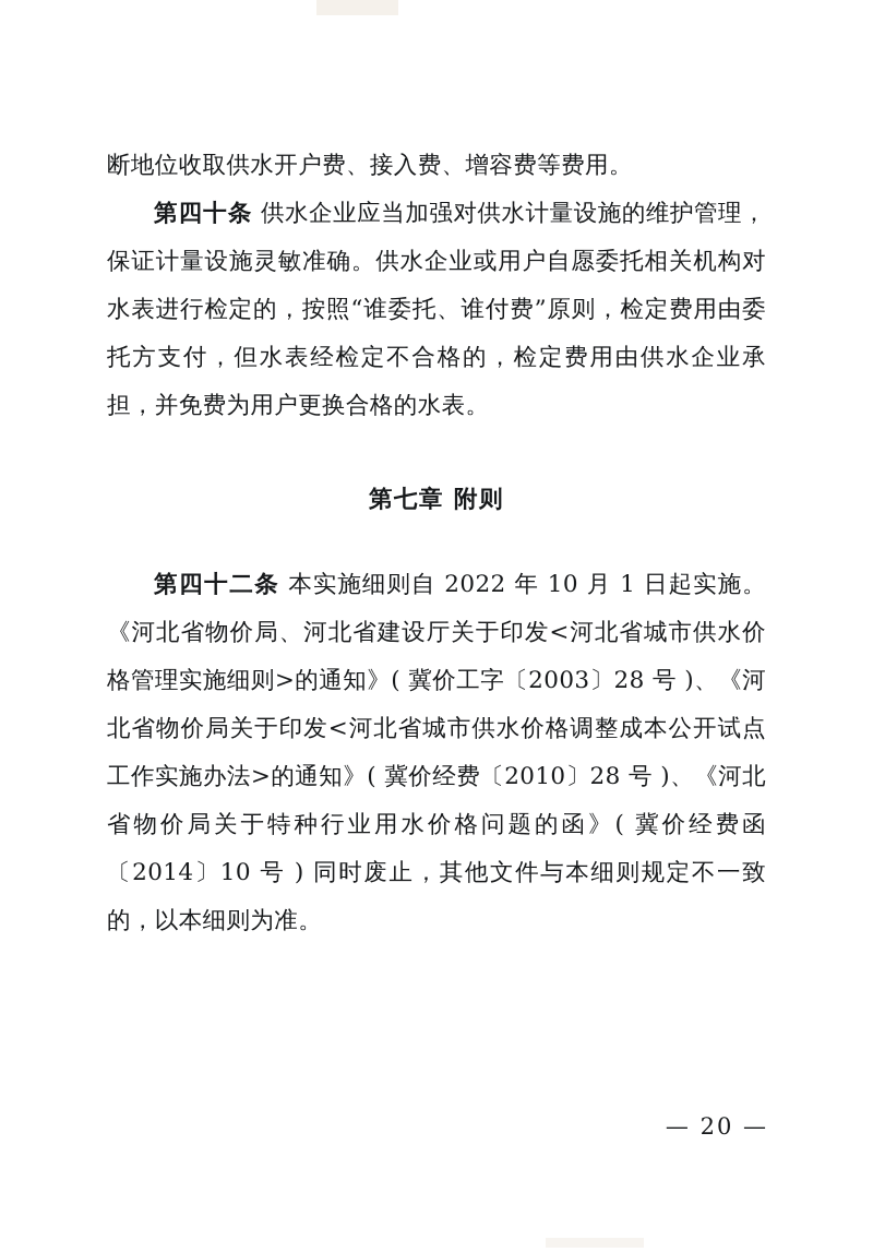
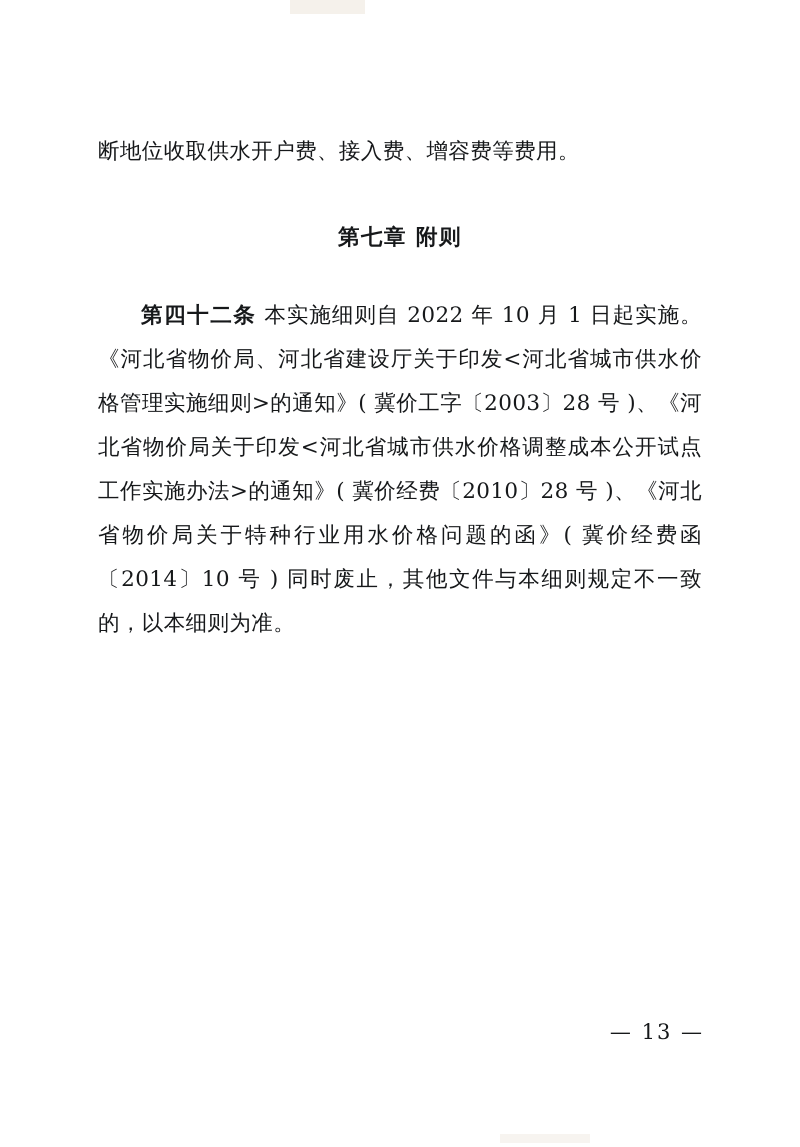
  断地位收取供水开户费、接入费、增容费等费用。
- 第四十条 供水企业应当加强对供水计量设施的维护管理，保证计量设施灵敏准确。供水企业或用户自愿委托相关机构对水表进行检定的，按照“谁委托、谁付费”原则，检定费用由委托方支付，但水表经检定不合格的，检定费用由供水企业承担，并免费为用户更换合格的水表。
  第七章 附则
  第四十二条 本实施细则自 2022 年 10 月 1 日起实施。《河北省物价局、河北省建设厅关于印发<河北省城市供水价格管理实施细则>的通知》( 冀价工字〔2003〕28 号 )、《河北省物价局关于印发<河北省城市供水价格调整成本公开试点工作实施办法>的通知》( 冀价经费〔2010〕28 号 )、《河北省物价局关于特种行业用水价格问题的函》( 冀价经费函〔2014〕10 号 ) 同时废止，其他文件与本细则规定不一致的，以本细则为准。
- — 20 —
+ — 13 —
